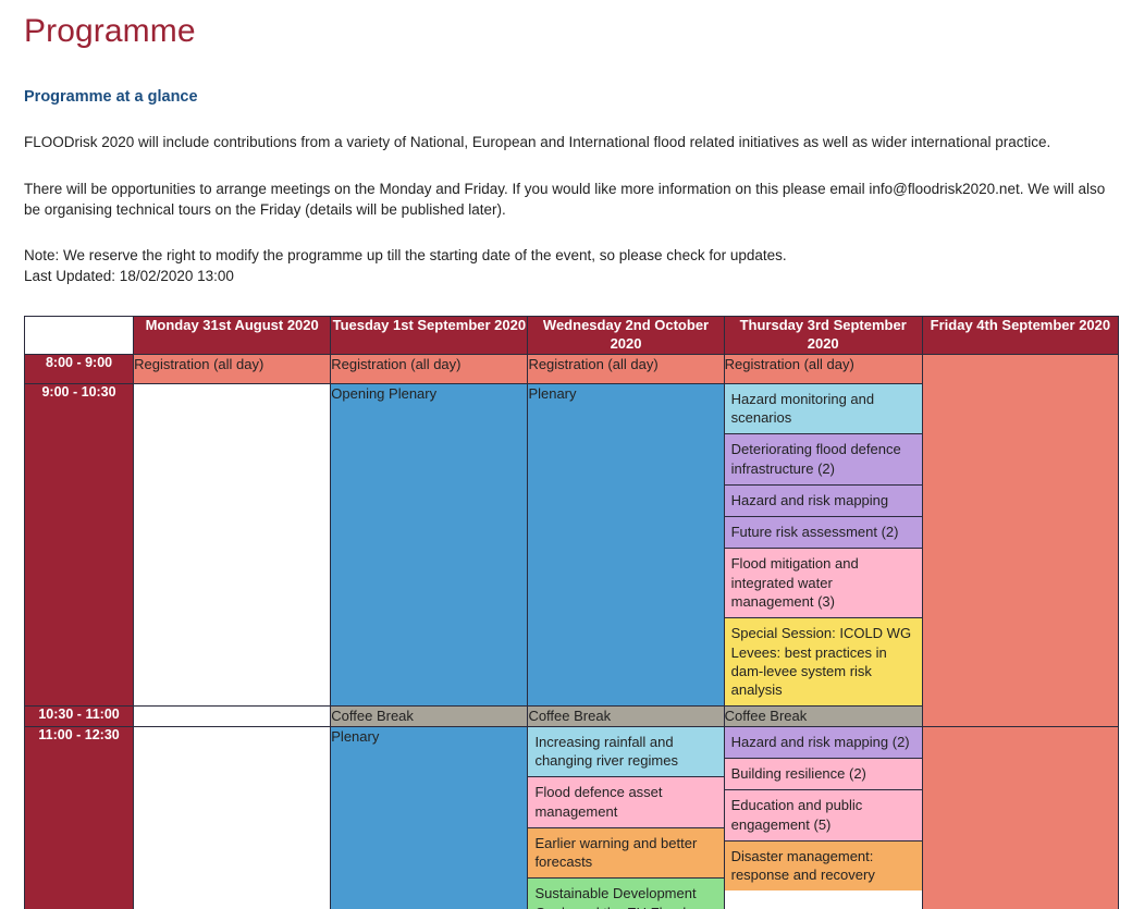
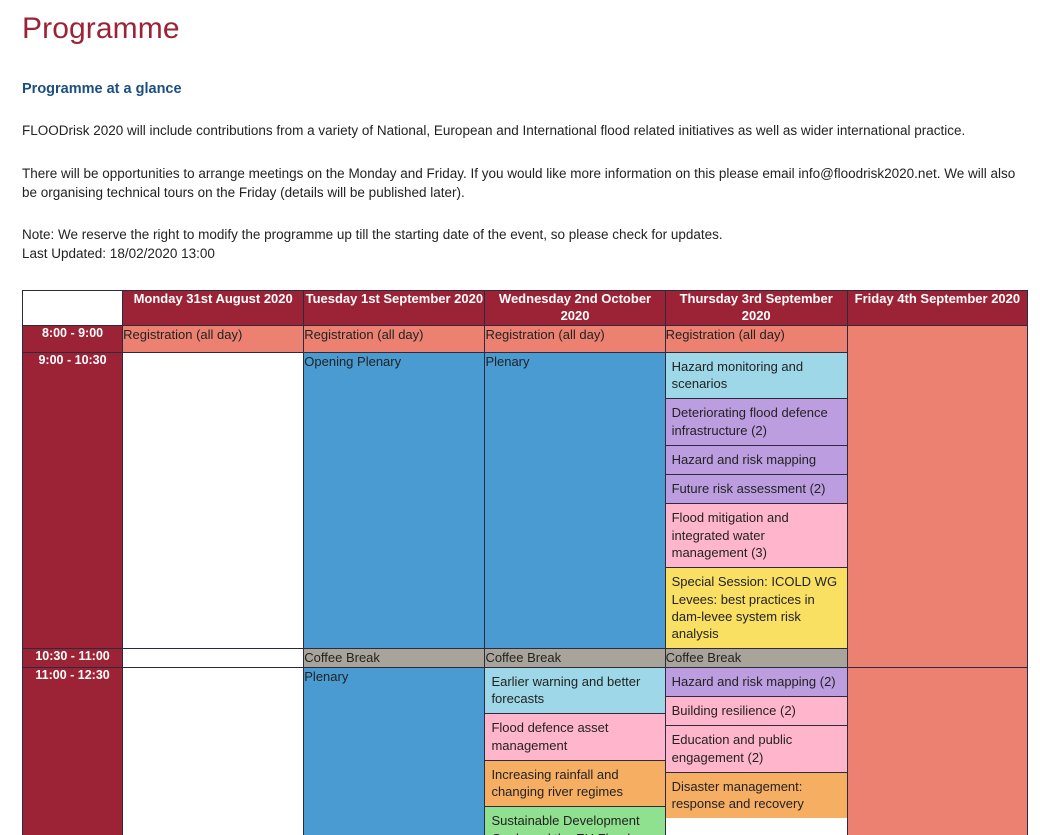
  Programme
  Programme at a glance
  FLOODrisk 2020 will include contributions from a variety of National, European and International flood related initiatives as well as wider international practice.
  There will be opportunities to arrange meetings on the Monday and Friday. If you would like more information on this please email info@floodrisk2020.net. We will also be organising technical tours on the Friday (details will be published later).
  Note: We reserve the right to modify the programme up till the starting date of the event, so please check for updates.
  Last Updated: 18/02/2020 13:00
  	Monday 31st August 2020	Tuesday 1st September 2020	Wednesday 2nd October 2020	Thursday 3rd September 2020	Friday 4th September 2020
  8:00 - 9:00	Registration (all day)	Registration (all day)	Registration (all day)	Registration (all day)
  9:00 - 10:30		Opening Plenary	Plenary
  Hazard monitoring and scenarios
  Deteriorating flood defence infrastructure (2)
  Hazard and risk mapping
  Future risk assessment (2)
  Flood mitigation and integrated water management (3)
  Special Session: ICOLD WG Levees: best practices in dam-levee system risk analysis
  10:30 - 11:00		Coffee Break	Coffee Break	Coffee Break
  11:00 - 12:30		Plenary
- Increasing rainfall and changing river regimes
+ Earlier warning and better forecasts
  Flood defence asset management
- Earlier warning and better forecasts
+ Increasing rainfall and changing river regimes
  Hazard and risk mapping (2)
  Building resilience (2)
- Education and public engagement (5)
+ Education and public engagement (2)
  Disaster management: response and recovery
